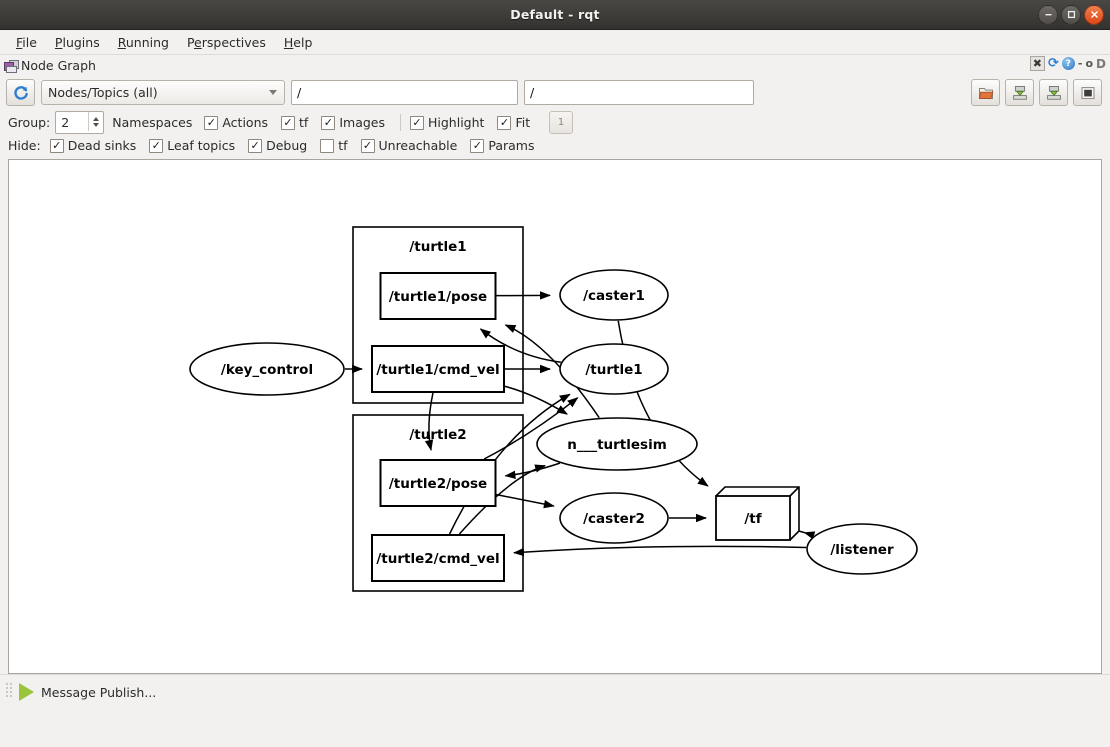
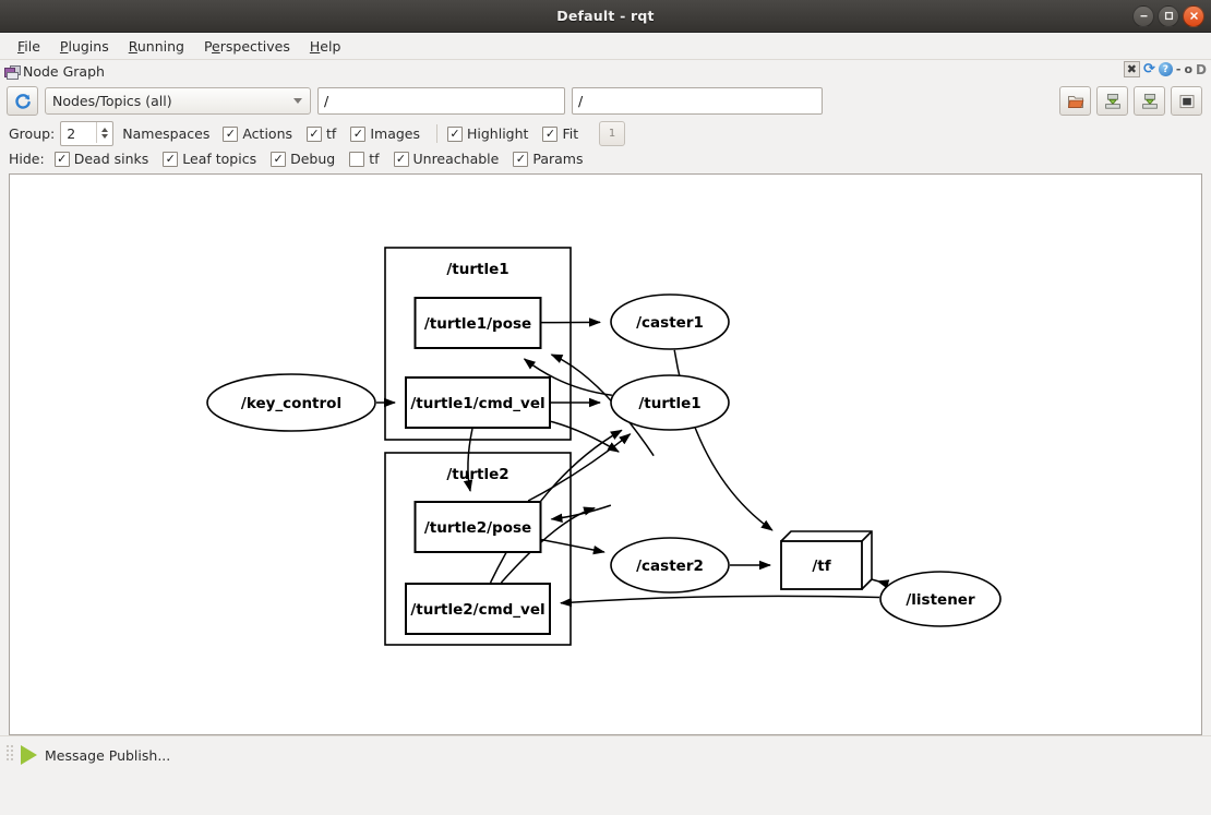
  Default - rqt
  File
  Plugins
  Running
  Perspectives
  Help
  Node Graph
  ✖
  ⟳
  ?
  -
  o
  D
  Nodes/Topics (all)
  /
  /
  Group:
  2
  Namespaces
  ✓
  Actions
  ✓
  tf
  ✓
  Images
  ✓
  Highlight
  ✓
  Fit
  1
  Hide:
  ✓
  Dead sinks
  ✓
  Leaf topics
  ✓
  Debug
  tf
  ✓
  Unreachable
  ✓
  Params
  /turtle1
  /turtle2
  /turtle1/pose
  /turtle1/cmd_vel
  /turtle2/pose
  /turtle2/cmd_vel
  /tf
  /key_control
  /caster1
  /turtle1
- n___turtlesim
  /caster2
  /listener
  Message Publish...
